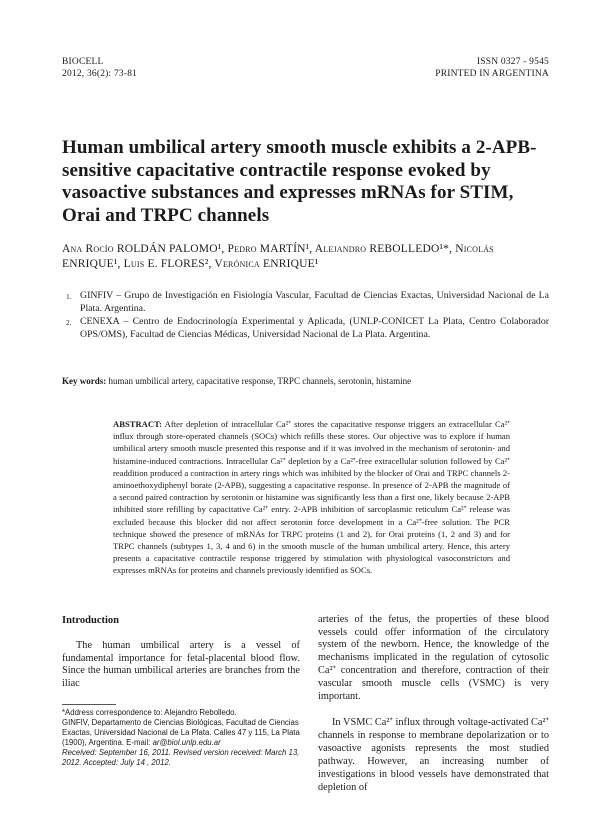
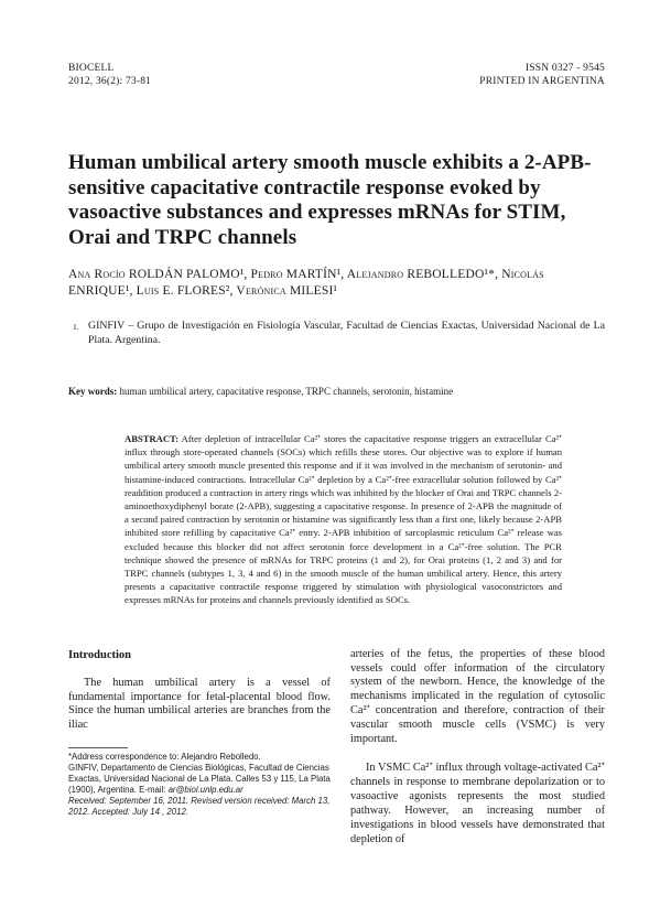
  BIOCELL
  2012, 36(2): 73-81
  ISSN 0327 - 9545
  PRINTED IN ARGENTINA
  Human umbilical artery smooth muscle exhibits a 2-APB-sensitive capacitative contractile response evoked by vasoactive substances and expresses mRNAs for STIM, Orai and TRPC channels
- Ana Rocío ROLDÁN PALOMO¹, Pedro MARTÍN¹, Alejandro REBOLLEDO¹*, Nicolás ENRIQUE¹, Luis E. FLORES², Verónica ENRIQUE¹
+ Ana Rocío ROLDÁN PALOMO¹, Pedro MARTÍN¹, Alejandro REBOLLEDO¹*, Nicolás ENRIQUE¹, Luis E. FLORES², Verónica MILESI¹
  1.
  GINFIV – Grupo de Investigación en Fisiología Vascular, Facultad de Ciencias Exactas, Universidad Nacional de La Plata. Argentina.
- 2.
- CENEXA – Centro de Endocrinología Experimental y Aplicada, (UNLP-CONICET La Plata, Centro Colaborador OPS/OMS), Facultad de Ciencias Médicas, Universidad Nacional de La Plata. Argentina.
  Key words: human umbilical artery, capacitative response, TRPC channels, serotonin, histamine
  ABSTRACT: After depletion of intracellular Ca²⁺ stores the capacitative response triggers an extracellular Ca²⁺ influx through store-operated channels (SOCs) which refills these stores. Our objective was to explore if human umbilical artery smooth muscle presented this response and if it was involved in the mechanism of serotonin- and histamine-induced contractions. Intracellular Ca²⁺ depletion by a Ca²⁺-free extracellular solution followed by Ca²⁺ readdition produced a contraction in artery rings which was inhibited by the blocker of Orai and TRPC channels 2-aminoethoxydiphenyl borate (2-APB), suggesting a capacitative response. In presence of 2-APB the magnitude of a second paired contraction by serotonin or histamine was significantly less than a first one, likely because 2-APB inhibited store refilling by capacitative Ca²⁺ entry. 2-APB inhibition of sarcoplasmic reticulum Ca²⁺ release was excluded because this blocker did not affect serotonin force development in a Ca²⁺-free solution. The PCR technique showed the presence of mRNAs for TRPC proteins (1 and 2), for Orai proteins (1, 2 and 3) and for TRPC channels (subtypes 1, 3, 4 and 6) in the smooth muscle of the human umbilical artery. Hence, this artery presents a capacitative contractile response triggered by stimulation with physiological vasoconstrictors and expresses mRNAs for proteins and channels previously identified as SOCs.
  Introduction
  The human umbilical artery is a vessel of fundamental importance for fetal-placental blood flow. Since the human umbilical arteries are branches from the iliac
  *Address correspondence to: Alejandro Rebolledo.
- GINFIV, Departamento de Ciencias Biológicas, Facultad de Ciencias Exactas, Universidad Nacional de La Plata. Calles 47 y 115, La Plata (1900), Argentina. E-mail: ar@biol.unlp.edu.ar
+ GINFIV, Departamento de Ciencias Biológicas, Facultad de Ciencias Exactas, Universidad Nacional de La Plata. Calles 53 y 115, La Plata (1900), Argentina. E-mail: ar@biol.unlp.edu.ar
  Received: September 16, 2011. Revised version received: March 13, 2012. Accepted: July 14 , 2012.
  arteries of the fetus, the properties of these blood vessels could offer information of the circulatory system of the newborn. Hence, the knowledge of the mechanisms implicated in the regulation of cytosolic Ca²⁺ concentration and therefore, contraction of their vascular smooth muscle cells (VSMC) is very important.
  In VSMC Ca²⁺ influx through voltage-activated Ca²⁺ channels in response to membrane depolarization or to vasoactive agonists represents the most studied pathway. However, an increasing number of investigations in blood vessels have demonstrated that depletion of
